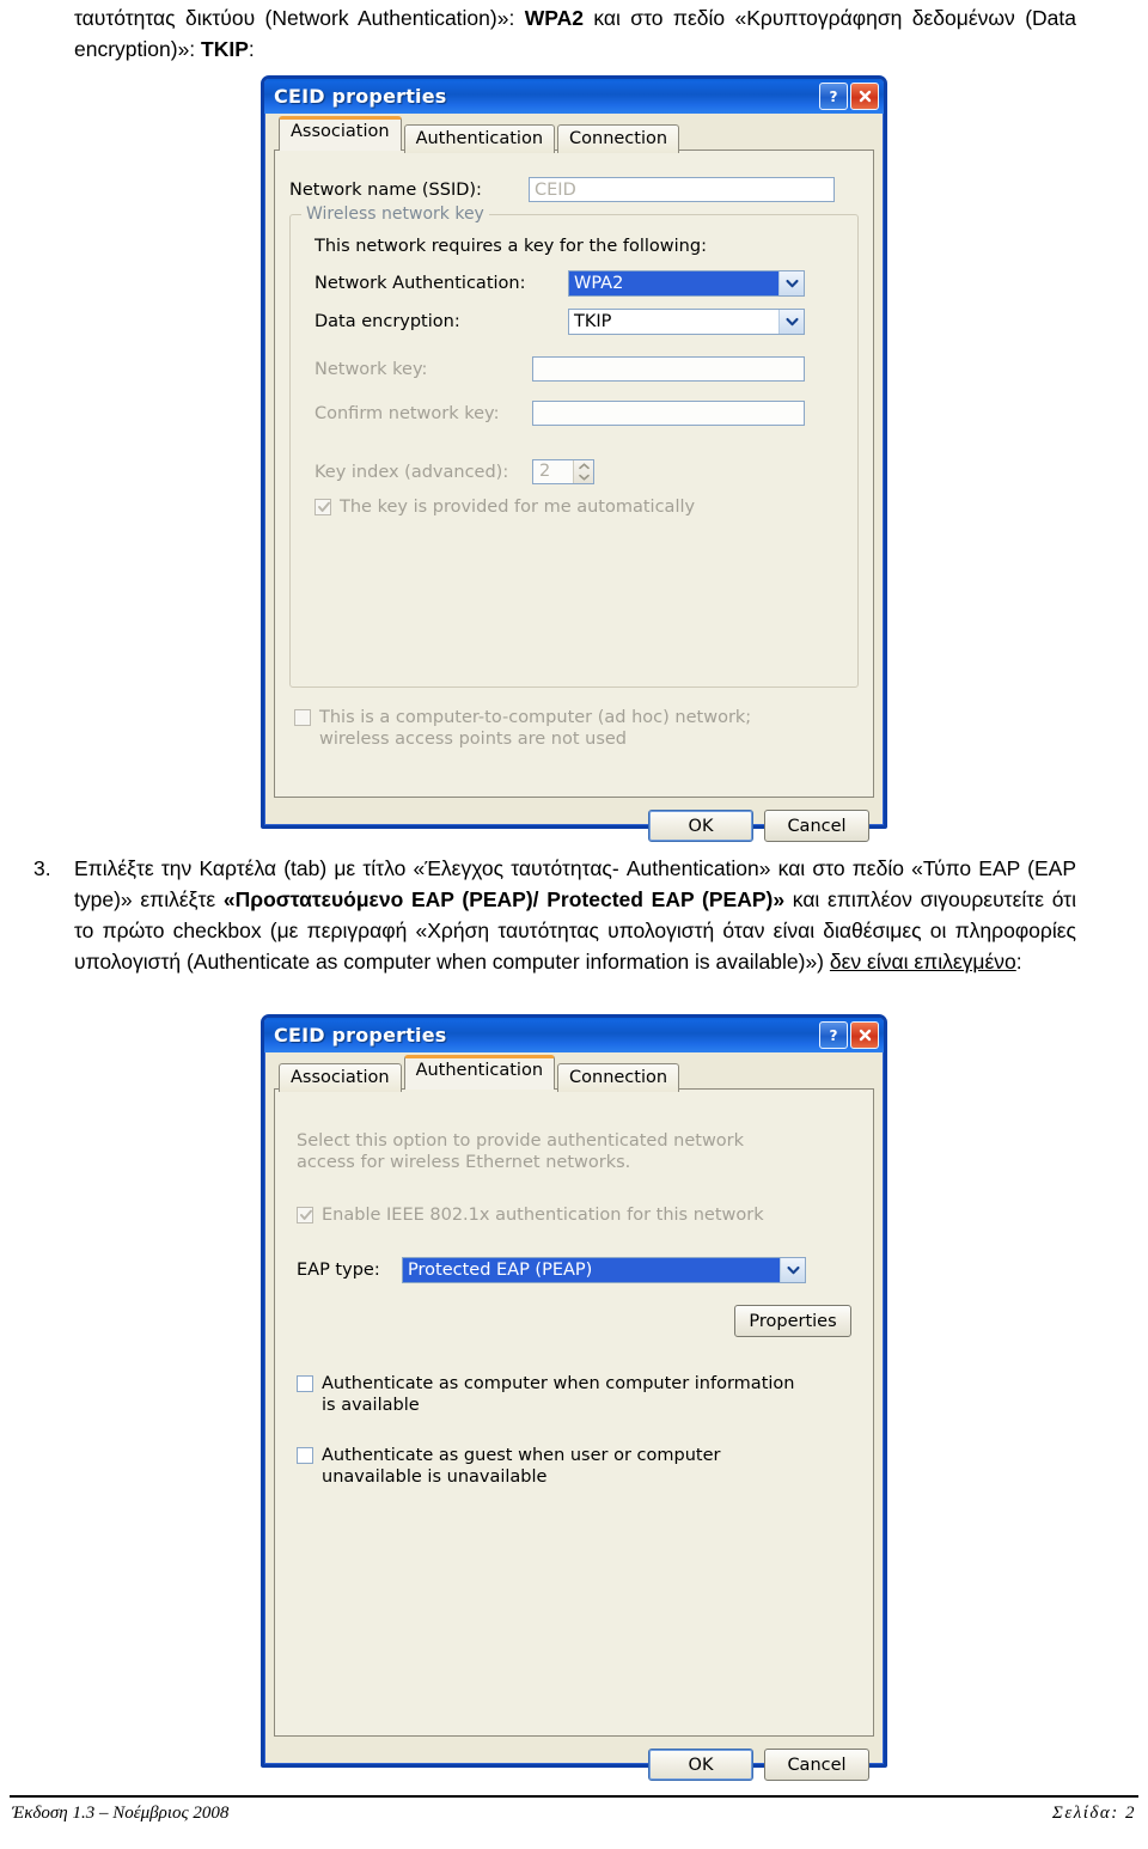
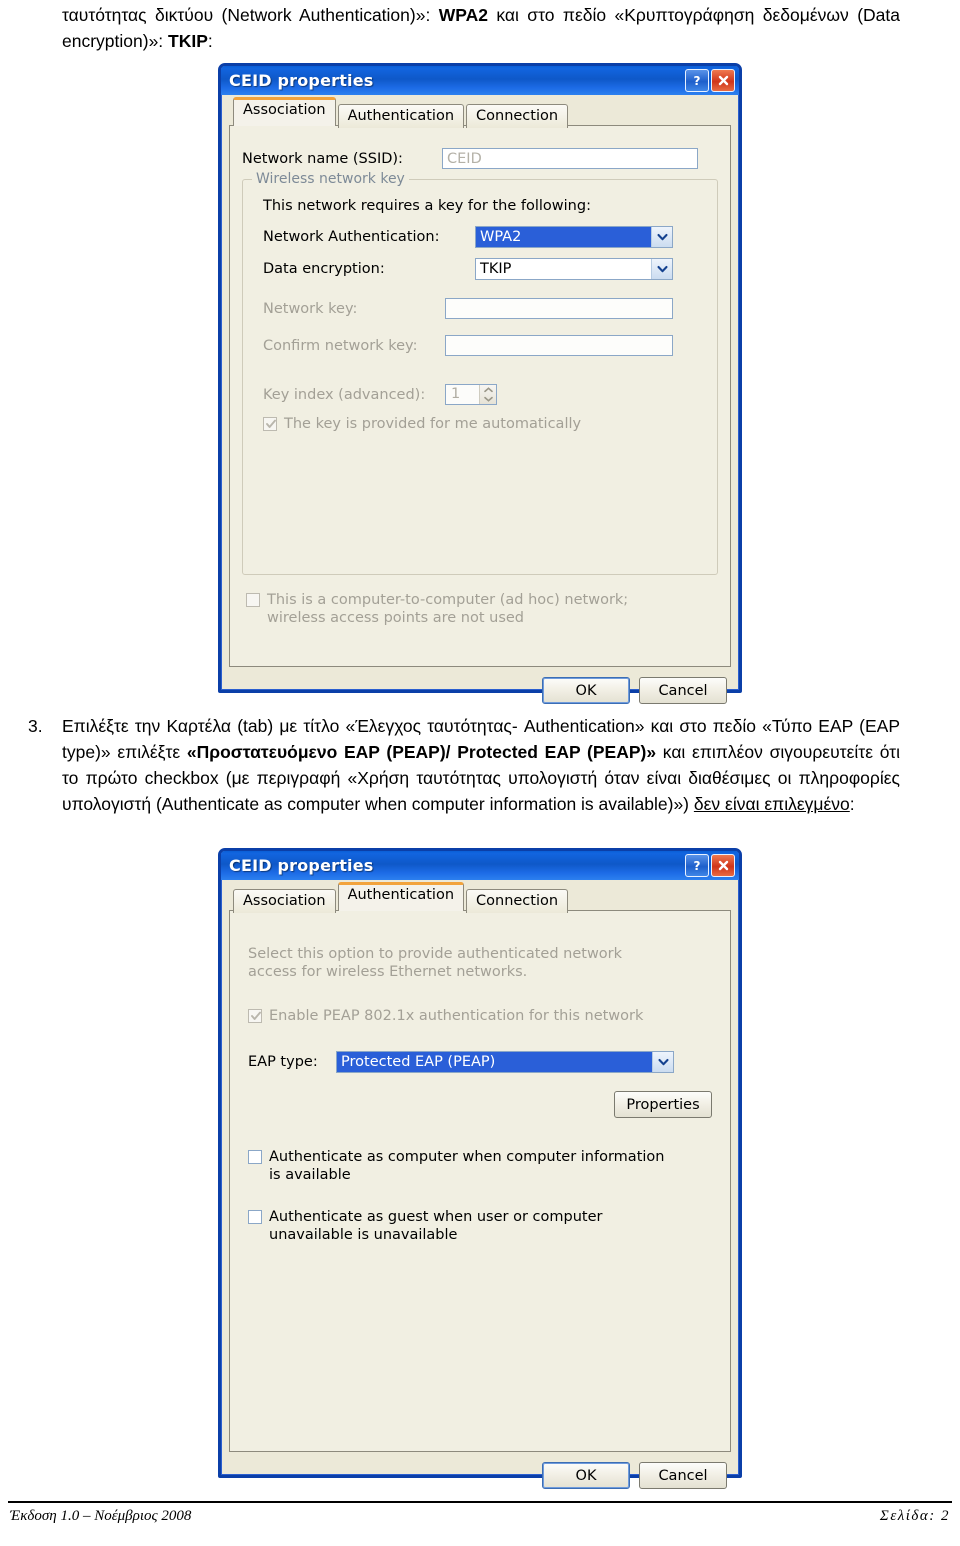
  ταυτότητας δικτύου (Network Authentication)»: WPA2 και στο πεδίο «Κρυπτογράφηση δεδομένων (Data encryption)»: TKIP:
  CEID properties
  ?
  Association
  Authentication
  Connection
  Network name (SSID):
  CEID
  Wireless network key
  This network requires a key for the following:
  Network Authentication:
  WPA2
  Data encryption:
  TKIP
  Network key:
  Confirm network key:
  Key index (advanced):
- 2
+ 1
  The key is provided for me automatically
  This is a computer-to-computer (ad hoc) network; wireless access points are not used
  OK
  Cancel
  3.
  Επιλέξτε την Καρτέλα (tab) με τίτλο «Έλεγχος ταυτότητας- Authentication» και στο πεδίο «Τύπο EAP (EAP type)» επιλέξτε «Προστατευόμενο EAP (PEAP)/ Protected EAP (PEAP)» και επιπλέον σιγουρευτείτε ότι το πρώτο checkbox (με περιγραφή «Χρήση ταυτότητας υπολογιστή όταν είναι διαθέσιμες οι πληροφορίες υπολογιστή (Authenticate as computer when computer information is available)») δεν είναι επιλεγμένο:
  CEID properties
  ?
  Association
  Authentication
  Connection
  Select this option to provide authenticated network access for wireless Ethernet networks.
- Enable IEEE 802.1x authentication for this network
+ Enable PEAP 802.1x authentication for this network
  EAP type:
  Protected EAP (PEAP)
  Properties
  Authenticate as computer when computer information is available
  Authenticate as guest when user or computer unavailable is unavailable
  OK
  Cancel
- Έκδοση 1.3 – Νοέμβριος 2008
+ Έκδοση 1.0 – Νοέμβριος 2008
  Σελίδα: 2
